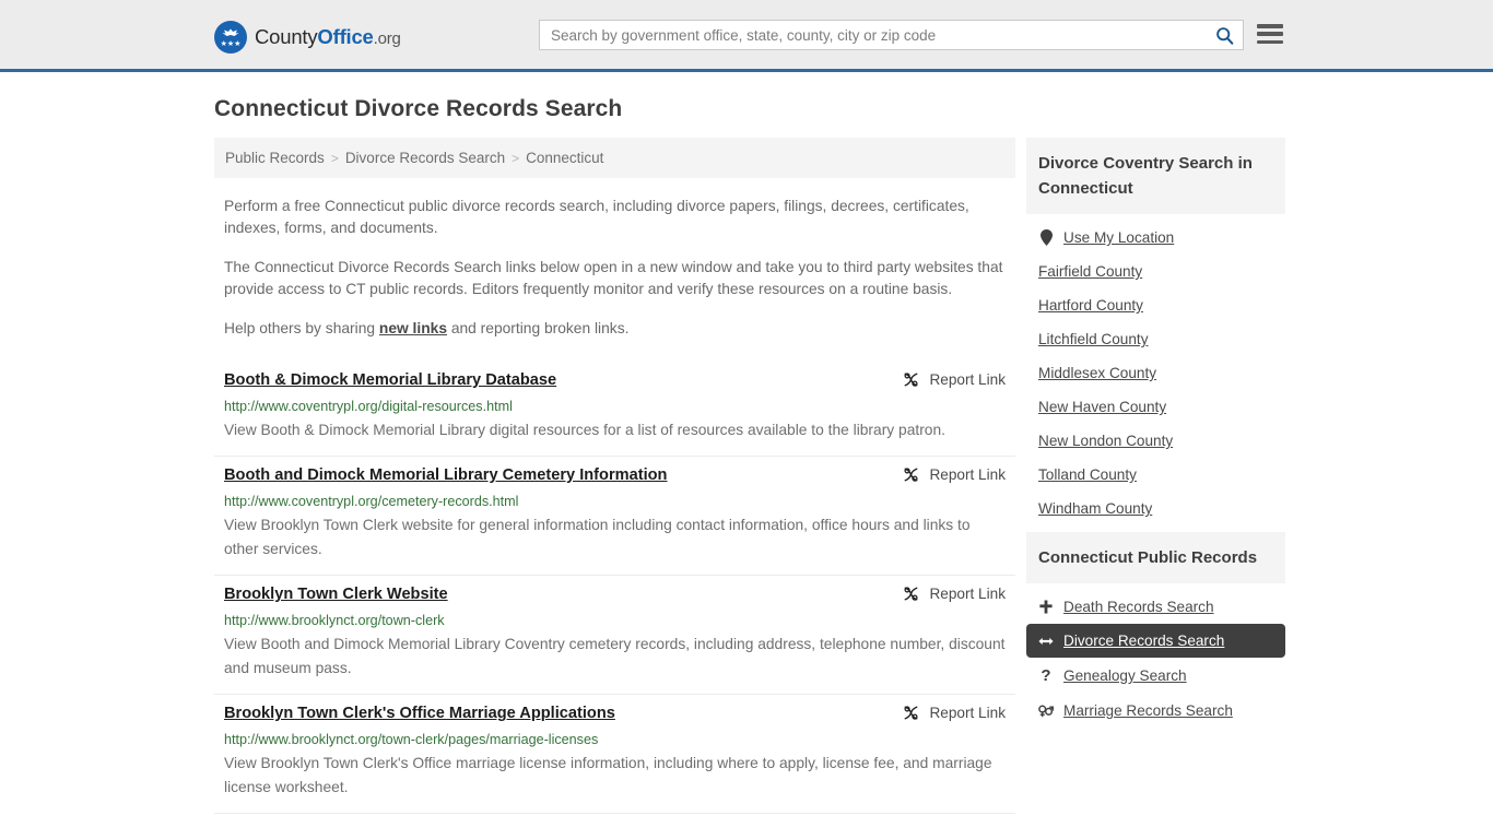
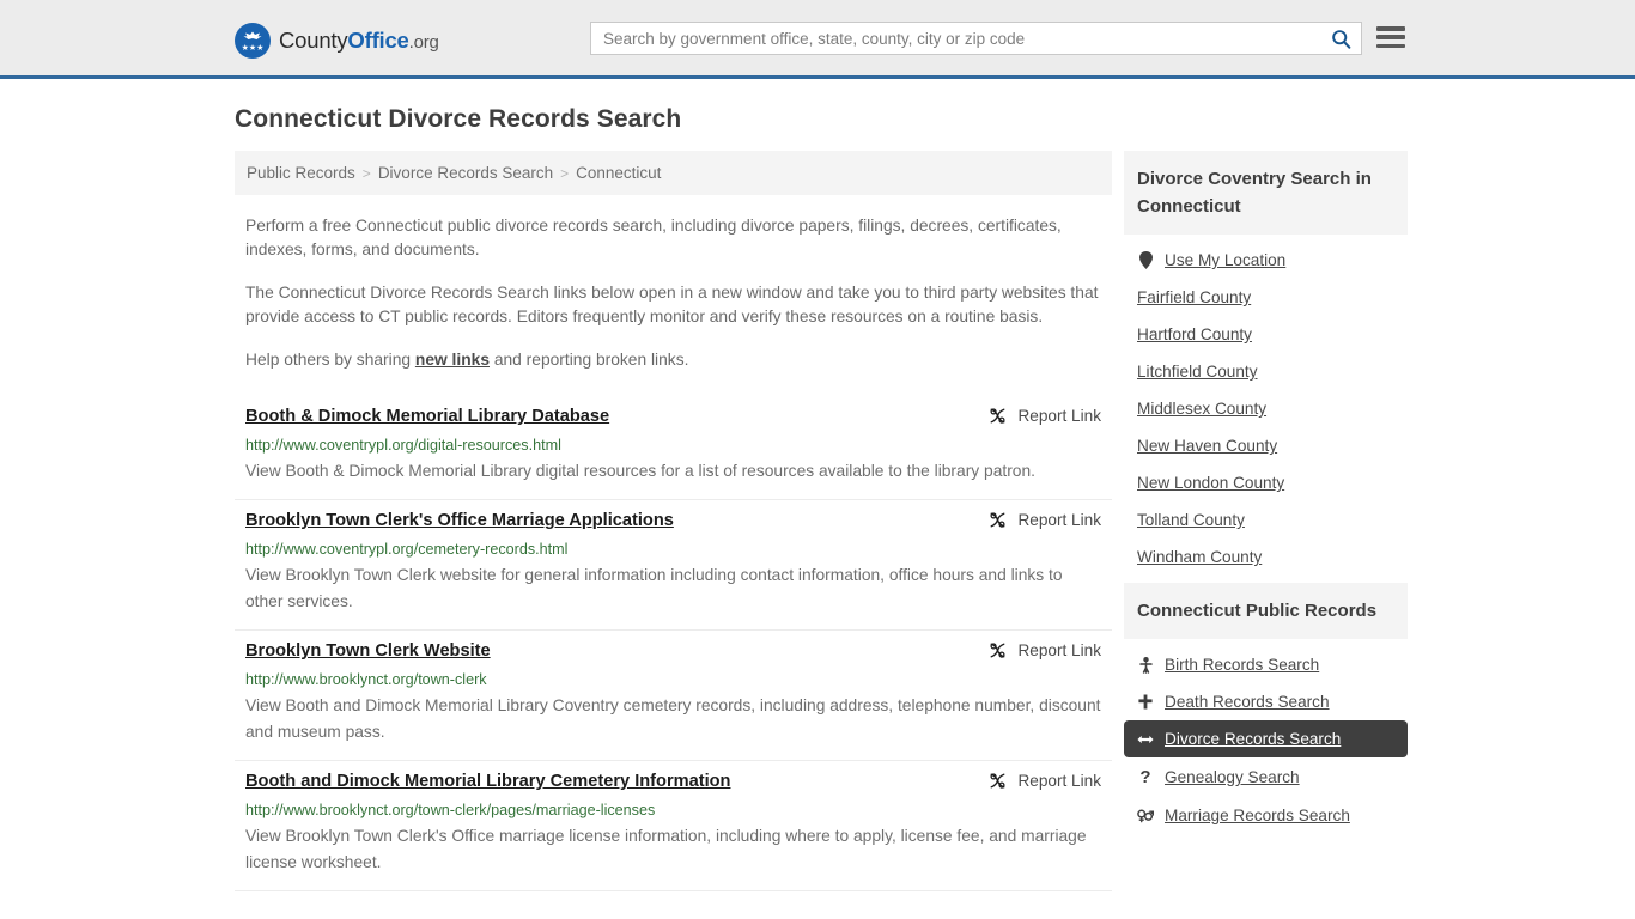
  CountyOffice.org
  Search by government office, state, county, city or zip code
  Connecticut Divorce Records Search
  Public Records
  >
  Divorce Records Search
  >
  Connecticut
  Perform a free Connecticut public divorce records search, including divorce papers, filings, decrees, certificates, indexes, forms, and documents.
  The Connecticut Divorce Records Search links below open in a new window and take you to third party websites that provide access to CT public records. Editors frequently monitor and verify these resources on a routine basis.
  Help others by sharing new links and reporting broken links.
  Booth & Dimock Memorial Library Database
  Report Link
  http://www.coventrypl.org/digital-resources.html
  View Booth & Dimock Memorial Library digital resources for a list of resources available to the library patron.
- Booth and Dimock Memorial Library Cemetery Information
+ Brooklyn Town Clerk's Office Marriage Applications
  Report Link
  http://www.coventrypl.org/cemetery-records.html
  View Brooklyn Town Clerk website for general information including contact information, office hours and links to other services.
  Brooklyn Town Clerk Website
  Report Link
  http://www.brooklynct.org/town-clerk
  View Booth and Dimock Memorial Library Coventry cemetery records, including address, telephone number, discount and museum pass.
- Brooklyn Town Clerk's Office Marriage Applications
+ Booth and Dimock Memorial Library Cemetery Information
  Report Link
  http://www.brooklynct.org/town-clerk/pages/marriage-licenses
  View Brooklyn Town Clerk's Office marriage license information, including where to apply, license fee, and marriage license worksheet.
  Divorce Coventry Search in Connecticut
  Use My Location
  Fairfield County
  Hartford County
  Litchfield County
  Middlesex County
  New Haven County
  New London County
  Tolland County
  Windham County
  Connecticut Public Records
+ Birth Records Search
  Death Records Search
  Divorce Records Search
  ?
  Genealogy Search
  Marriage Records Search
